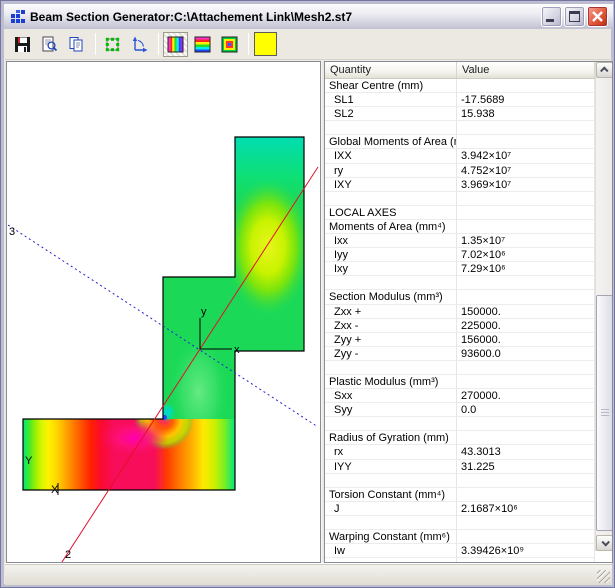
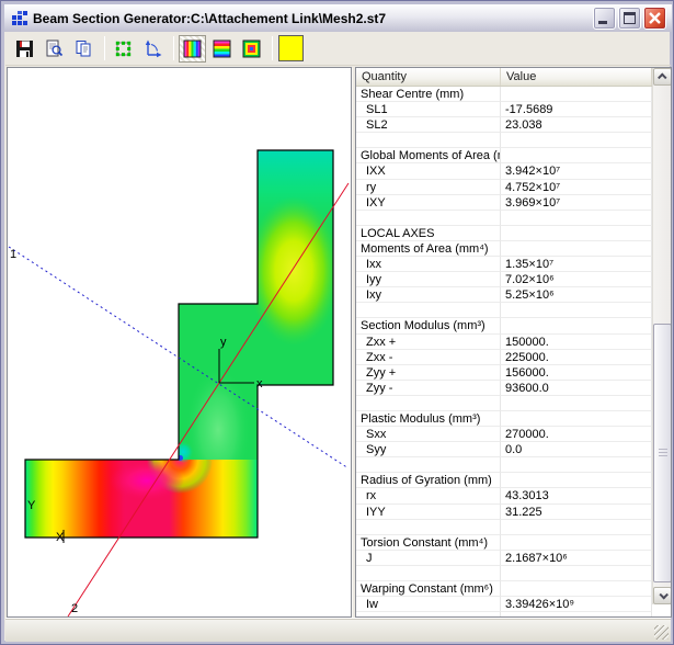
  Beam Section Generator:C:\Attachement Link\Mesh2.st7
- 3
+ 1
  2
  y
  x
  Y
  X
  Quantity
  Value
  Shear Centre (mm)
  SL1
  -17.5689
  SL2
- 15.938
+ 23.038
  Global Moments of Area (
  IXX
  3.942×10⁷
  ry
  4.752×10⁷
  IXY
  3.969×10⁷
  LOCAL AXES
  Moments of Area (mm⁴)
  Ixx
  1.35×10⁷
  Iyy
  7.02×10⁶
  Ixy
- 7.29×10⁶
+ 5.25×10⁶
  Section Modulus (mm³)
  Zxx +
  150000.
  Zxx -
  225000.
  Zyy +
  156000.
  Zyy -
  93600.0
  Plastic Modulus (mm³)
  Sxx
  270000.
  Syy
  0.0
  Radius of Gyration (mm)
  rx
  43.3013
  IYY
  31.225
  Torsion Constant (mm⁴)
  J
  2.1687×10⁶
  Warping Constant (mm⁶)
  Iw
  3.39426×10⁹
